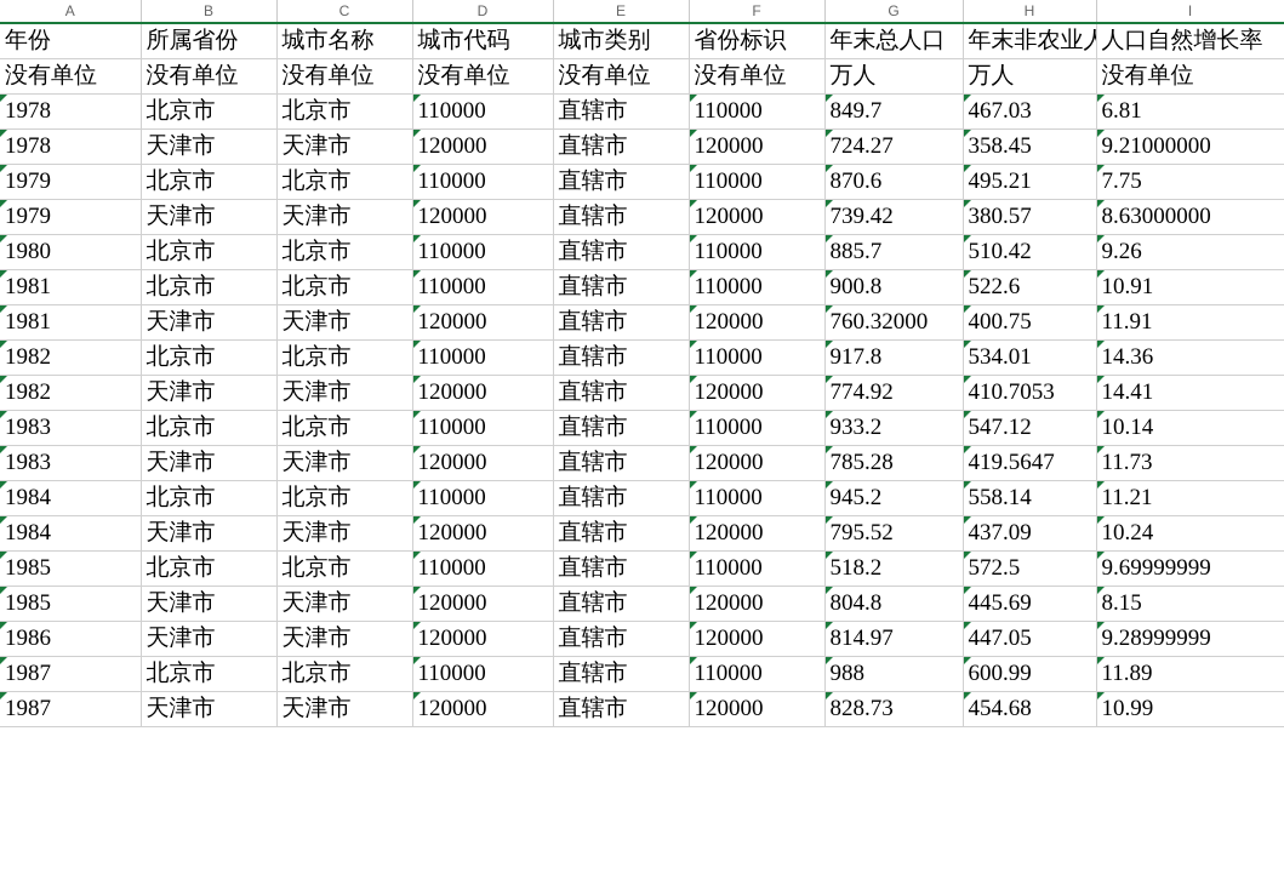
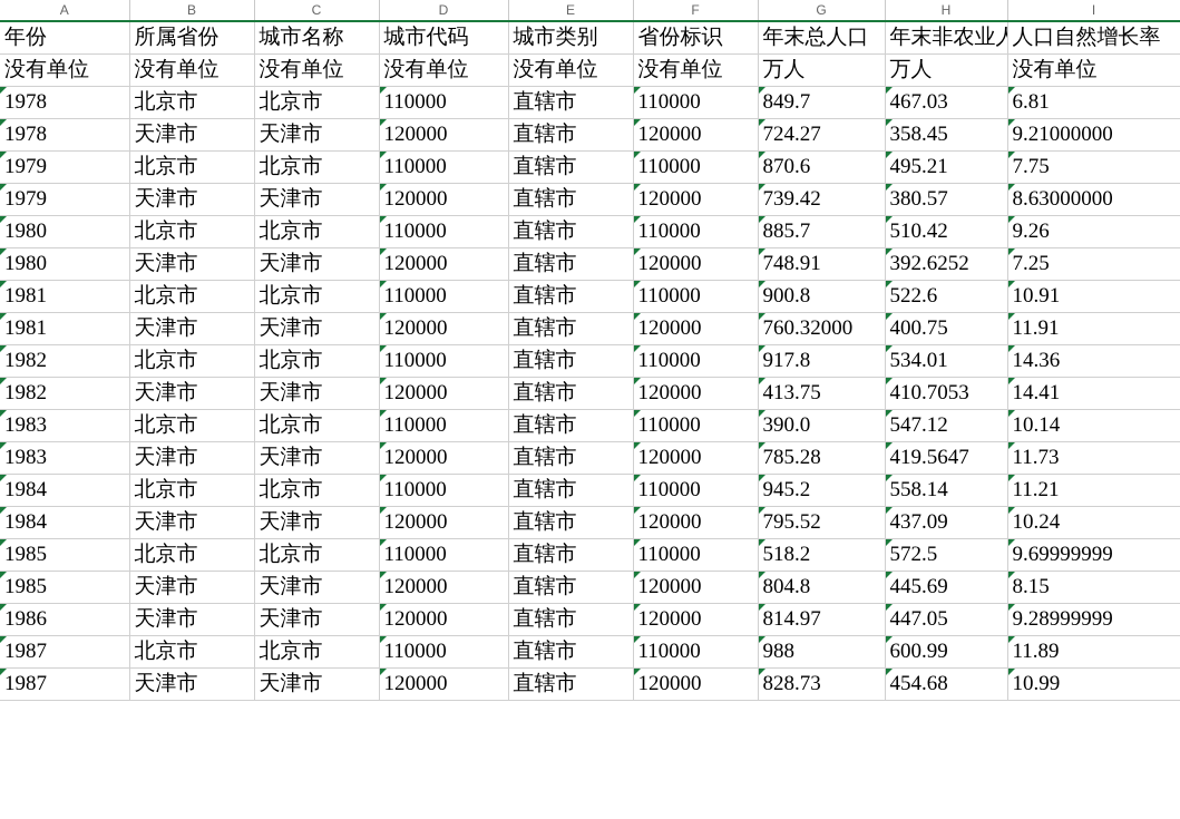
  A	B	C	D	E	F	G	H	I
  年份	所属省份	城市名称	城市代码	城市类别	省份标识	年末总人口	年末非农业人	人口自然增长率
  没有单位	没有单位	没有单位	没有单位	没有单位	没有单位	万人	万人	没有单位
  1978	北京市	北京市	110000	直辖市	110000	849.7	467.03	6.81
  1978	天津市	天津市	120000	直辖市	120000	724.27	358.45	9.21000000
  1979	北京市	北京市	110000	直辖市	110000	870.6	495.21	7.75
  1979	天津市	天津市	120000	直辖市	120000	739.42	380.57	8.63000000
  1980	北京市	北京市	110000	直辖市	110000	885.7	510.42	9.26
+ 1980	天津市	天津市	120000	直辖市	120000	748.91	392.6252	7.25
  1981	北京市	北京市	110000	直辖市	110000	900.8	522.6	10.91
  1981	天津市	天津市	120000	直辖市	120000	760.32000	400.75	11.91
  1982	北京市	北京市	110000	直辖市	110000	917.8	534.01	14.36
- 1982	天津市	天津市	120000	直辖市	120000	774.92	410.7053	14.41
+ 1982	天津市	天津市	120000	直辖市	120000	413.75	410.7053	14.41
- 1983	北京市	北京市	110000	直辖市	110000	933.2	547.12	10.14
+ 1983	北京市	北京市	110000	直辖市	110000	390.0	547.12	10.14
  1983	天津市	天津市	120000	直辖市	120000	785.28	419.5647	11.73
  1984	北京市	北京市	110000	直辖市	110000	945.2	558.14	11.21
  1984	天津市	天津市	120000	直辖市	120000	795.52	437.09	10.24
  1985	北京市	北京市	110000	直辖市	110000	518.2	572.5	9.69999999
  1985	天津市	天津市	120000	直辖市	120000	804.8	445.69	8.15
  1986	天津市	天津市	120000	直辖市	120000	814.97	447.05	9.28999999
  1987	北京市	北京市	110000	直辖市	110000	988	600.99	11.89
  1987	天津市	天津市	120000	直辖市	120000	828.73	454.68	10.99
